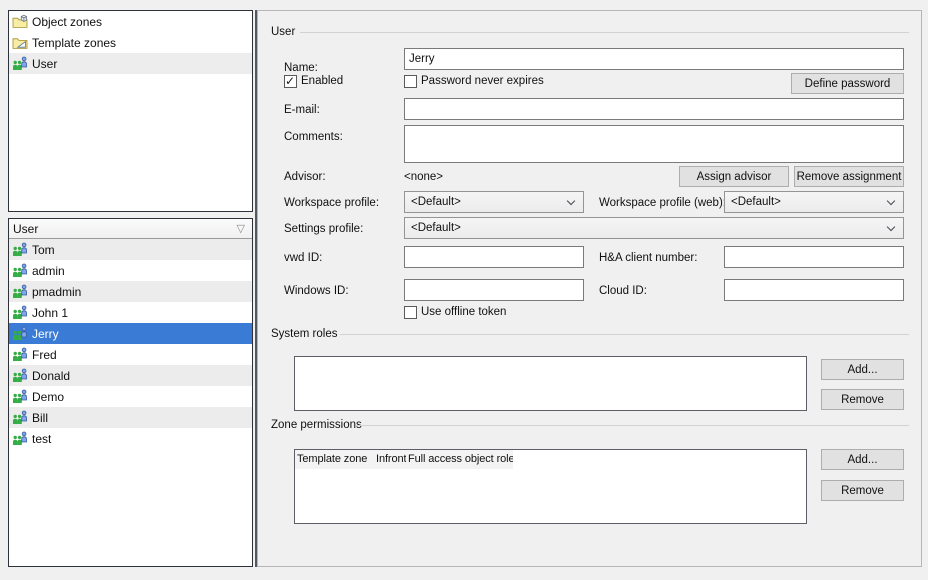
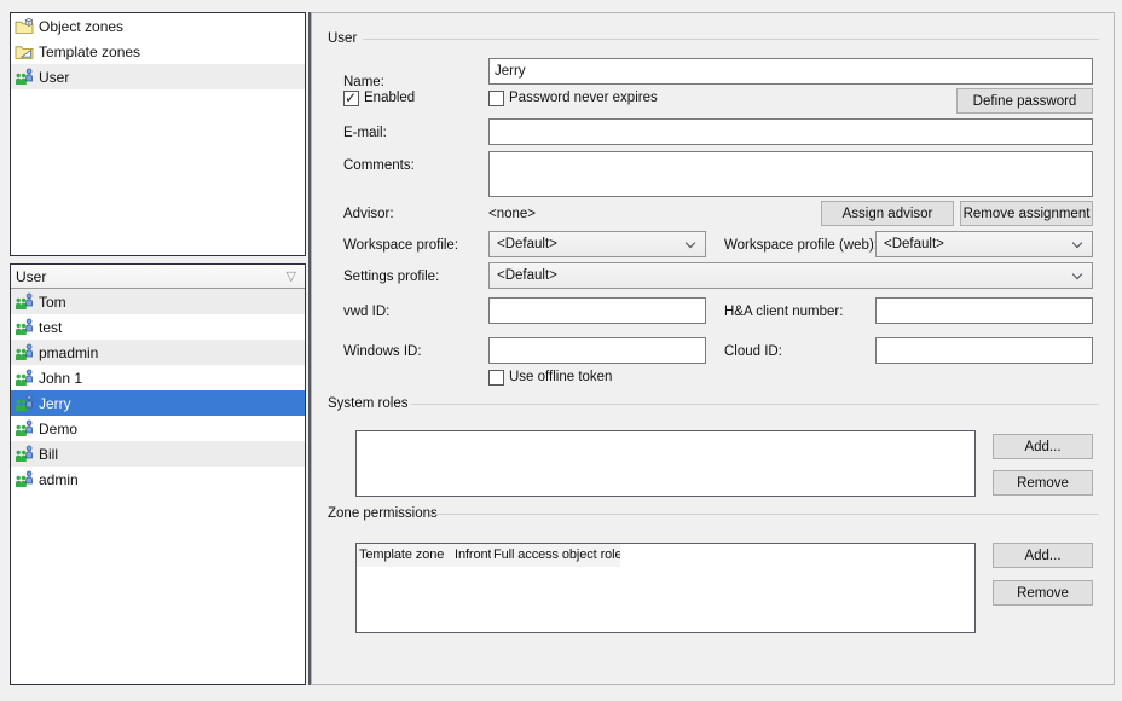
  Object zones
  Template zones
  User
  User
  ▽
  Tom
- admin
+ test
  pmadmin
  John 1
  Jerry
- Fred
- Donald
  Demo
  Bill
- test
+ admin
  User
  Name:
  Jerry
  Enabled
  Password never expires
  Define password
  E-mail:
  Comments:
  Advisor:
  <none>
  Assign advisor
  Remove assignment
  Workspace profile:
  <Default>
  Workspace profile (web)
  <Default>
  Settings profile:
  <Default>
  vwd ID:
  H&A client number:
  Windows ID:
  Cloud ID:
  Use offline token
  System roles
  Add...
  Remove
  Zone permission
  Template zone
  Infront
  Full access object role
  Add...
  Remove
